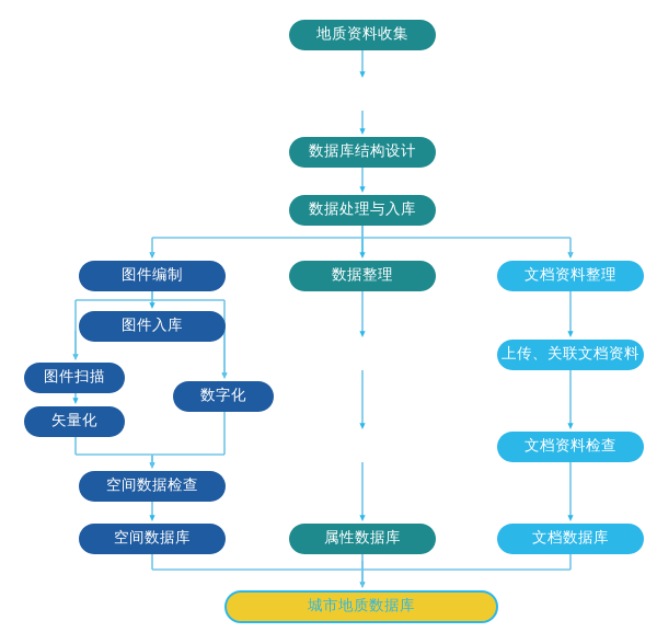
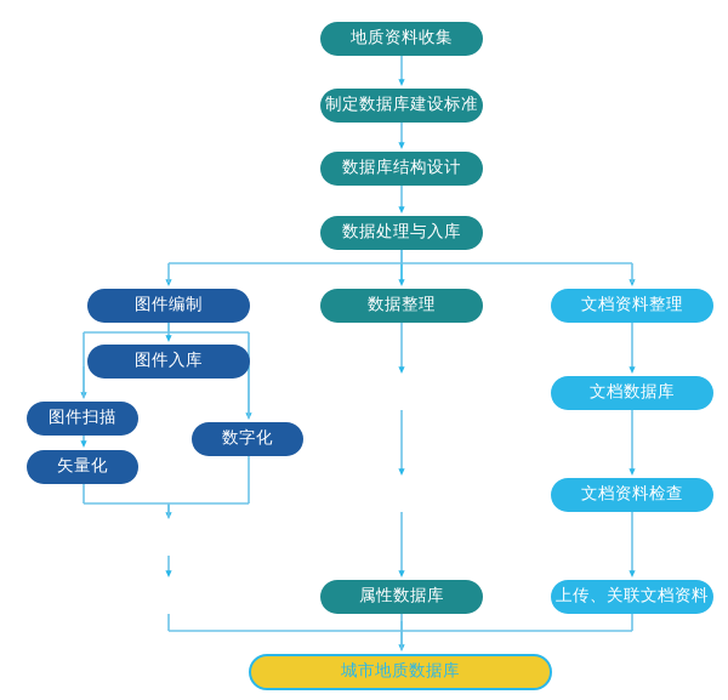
  地质资料收集
+ 制定数据库建设标准
  数据库结构设计
  数据处理与入库
  图件编制
  图件入库
  图件扫描
  矢量化
  数字化
- 空间数据检查
- 空间数据库
  数据整理
  属性数据库
  文档资料整理
- 上传、关联文档资料
+ 文档数据库
  文档资料检查
- 文档数据库
+ 上传、关联文档资料
  城市地质数据库
